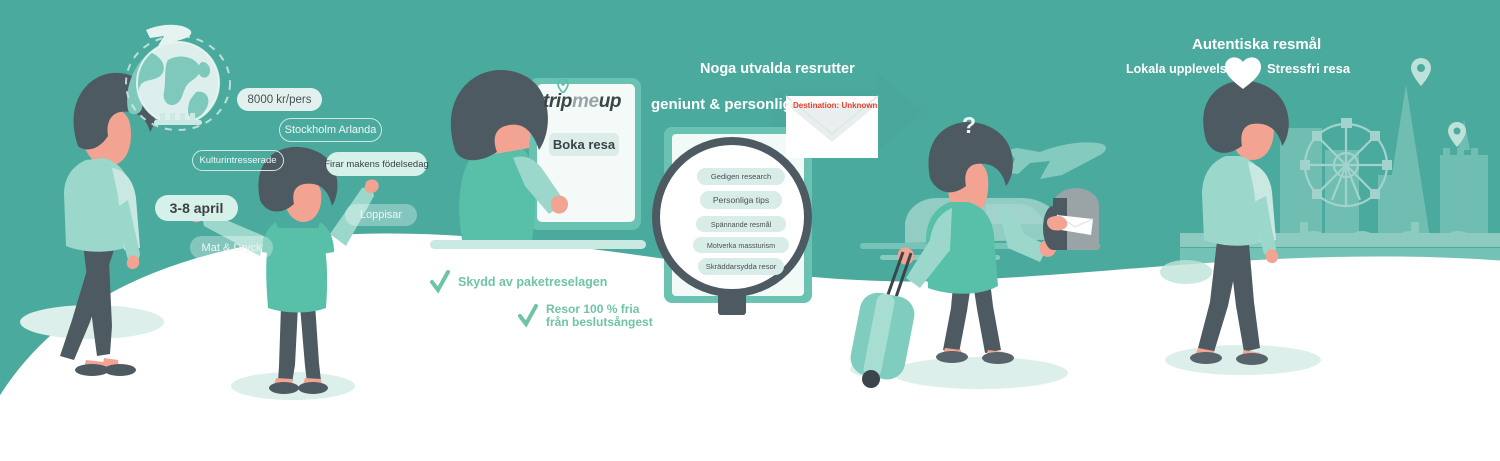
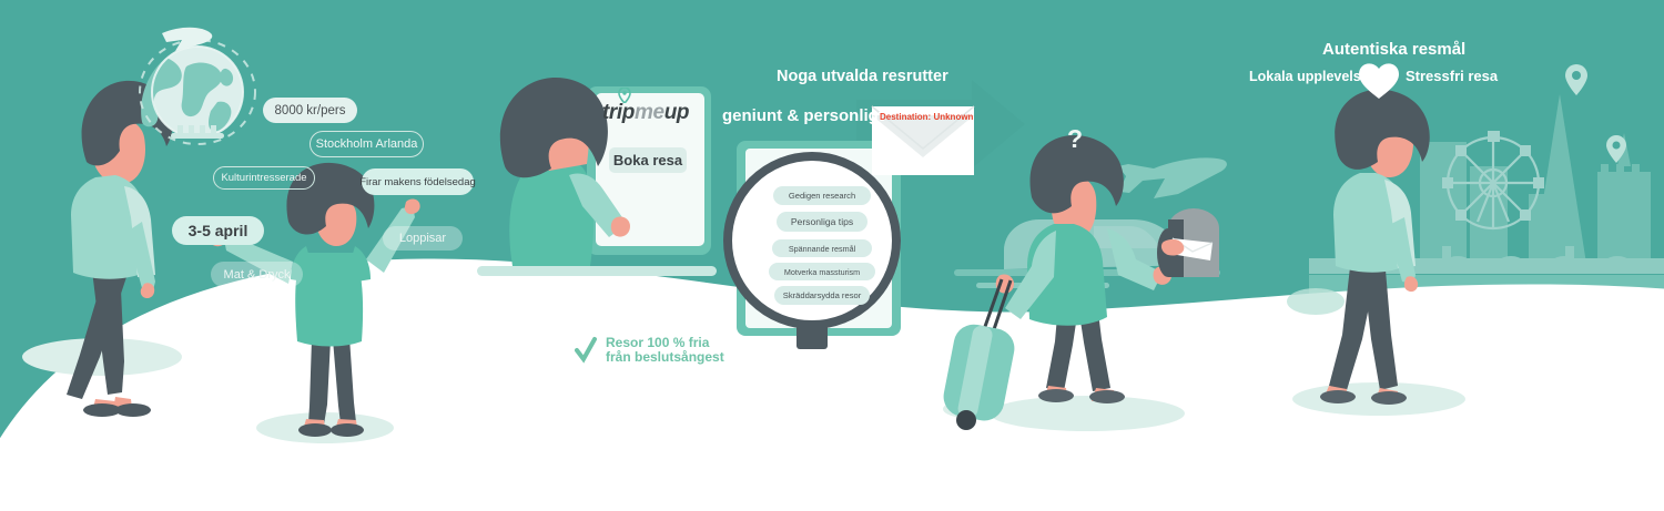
  8000 kr/pers
  Stockholm Arlanda
  Kulturintresserade
  Firar makens födelsedag
- 3-8 april
+ 3-5 april
  Loppisar
  Mat & Dryck
  tripmeup
  Boka resa
- Skydd av paketreselagen
  Resor 100 % fria
  från beslutsångest
  Noga utvalda resrutter
  geniunt & personligt
  Destination: Unknown
  Gedigen research
  Personliga tips
  Spännande resmål
  Motverka massturism
  Skräddarsydda resor
  ?
  Autentiska resmål
  Lokala upplevelser
  Stressfri resa
